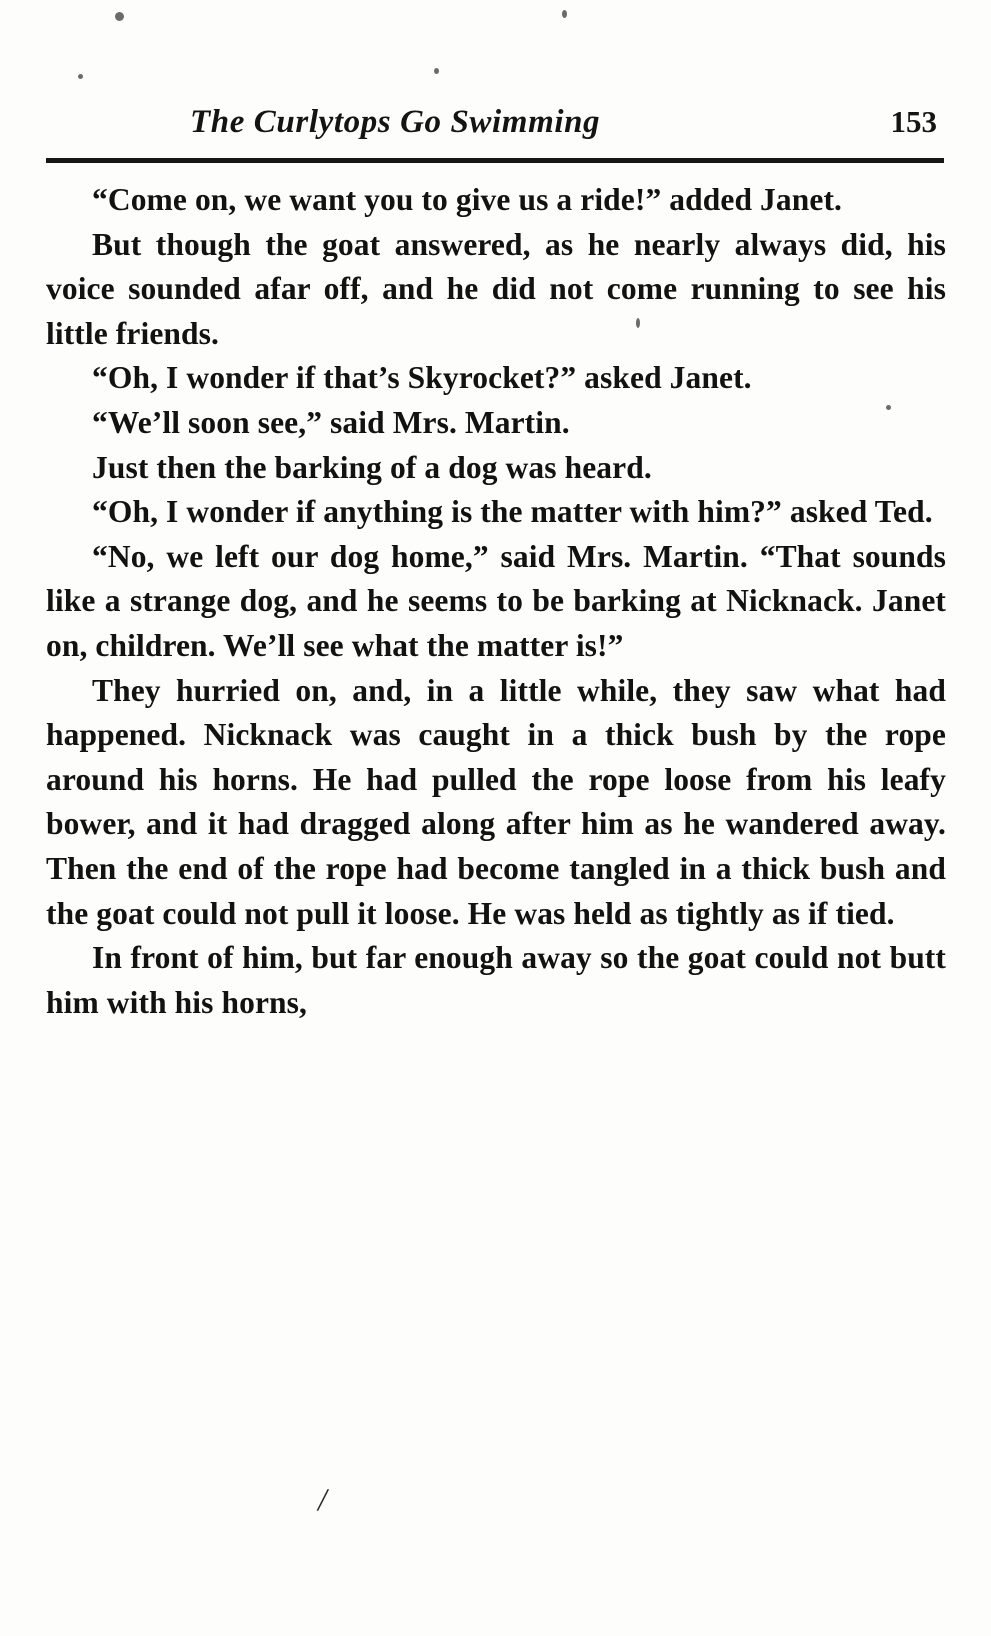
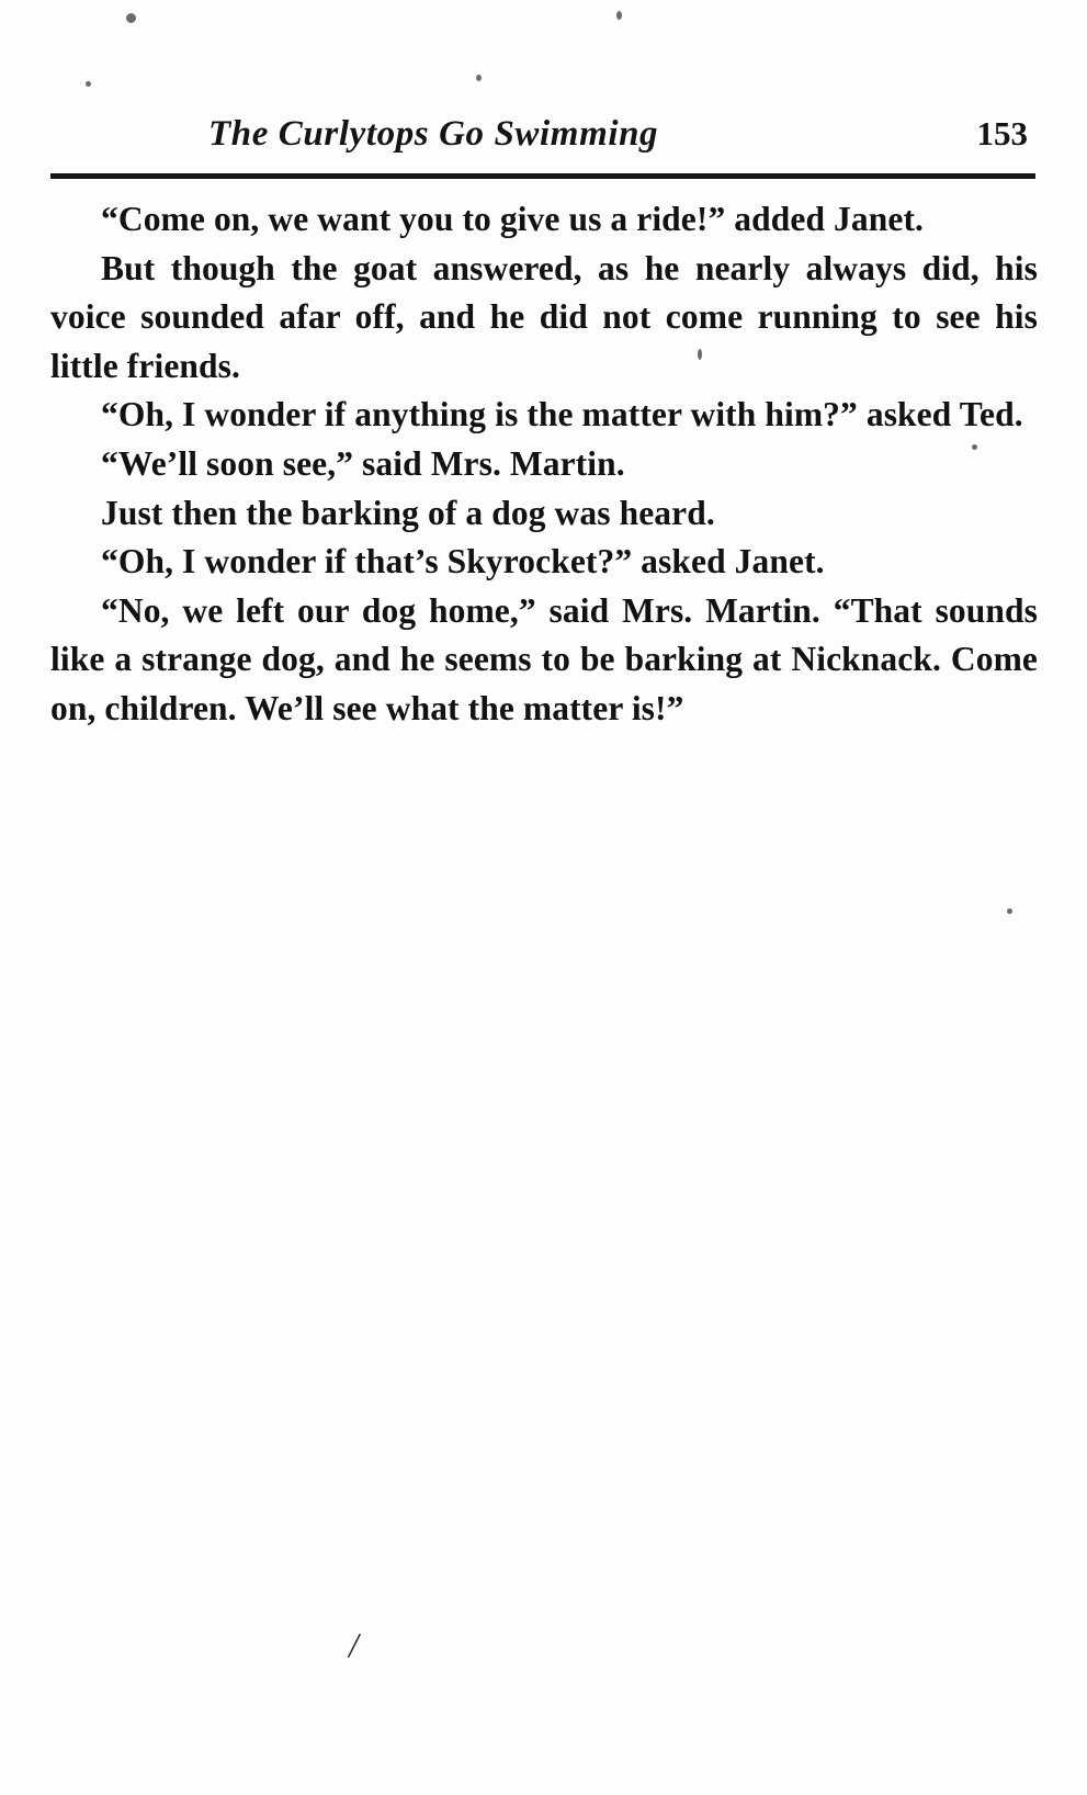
  The Curlytops Go Swimming
  153
  “Come on, we want you to give us a ride!” added Janet.
  But though the goat answered, as he nearly always did, his voice sounded afar off, and he did not come running to see his little friends.
- “Oh, I wonder if that’s Skyrocket?” asked Janet.
+ “Oh, I wonder if anything is the matter with him?” asked Ted.
  “We’ll soon see,” said Mrs. Martin.
  Just then the barking of a dog was heard.
- “Oh, I wonder if anything is the matter with him?” asked Ted.
+ “Oh, I wonder if that’s Skyrocket?” asked Janet.
- “No, we left our dog home,” said Mrs. Martin. “That sounds like a strange dog, and he seems to be barking at Nicknack. Janet on, children. We’ll see what the matter is!”
+ “No, we left our dog home,” said Mrs. Martin. “That sounds like a strange dog, and he seems to be barking at Nicknack. Come on, children. We’ll see what the matter is!”
- They hurried on, and, in a little while, they saw what had happened. Nicknack was caught in a thick bush by the rope around his horns. He had pulled the rope loose from his leafy bower, and it had dragged along after him as he wandered away. Then the end of the rope had become tangled in a thick bush and the goat could not pull it loose. He was held as tightly as if tied.
- In front of him, but far enough away so the goat could not butt him with his horns,
